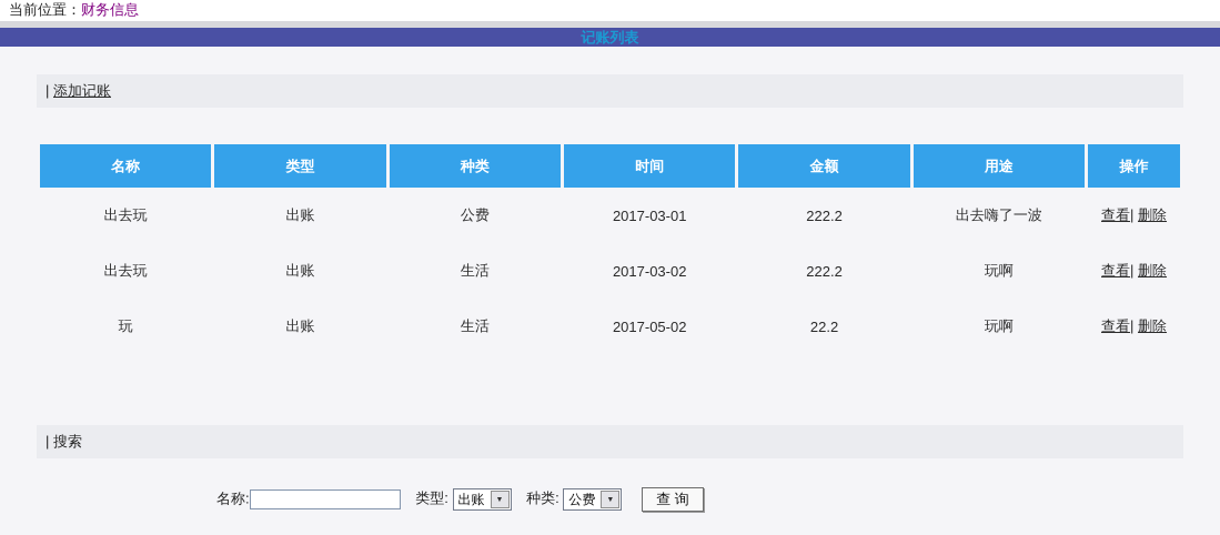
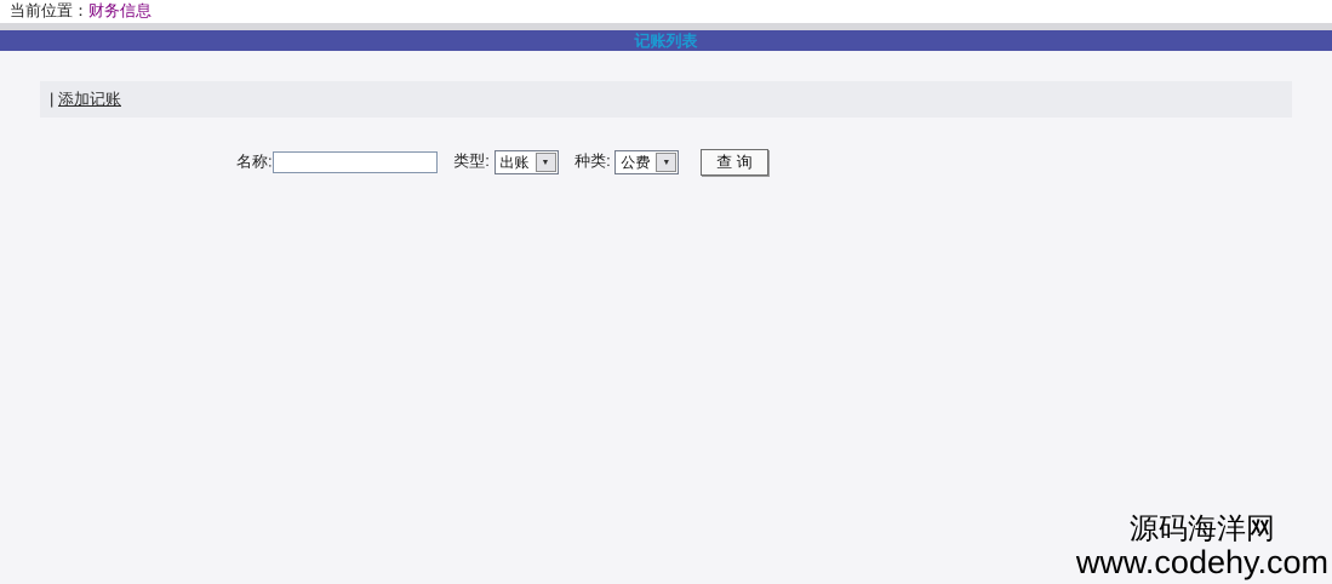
  当前位置：财务信息
  记账列表
  | 添加记账
- 名称	类型	种类	时间	金额	用途	操作
- 出去玩	出账	公费	2017-03-01	222.2	出去嗨了一波	查看| 删除
- 出去玩	出账	生活	2017-03-02	222.2	玩啊	查看| 删除
- 玩	出账	生活	2017-05-02	22.2	玩啊	查看| 删除
- | 搜索
  名称: 类型:
  出账
  种类:
  公费
  查 询
+ 源码海洋网
+ www.codehy.com
